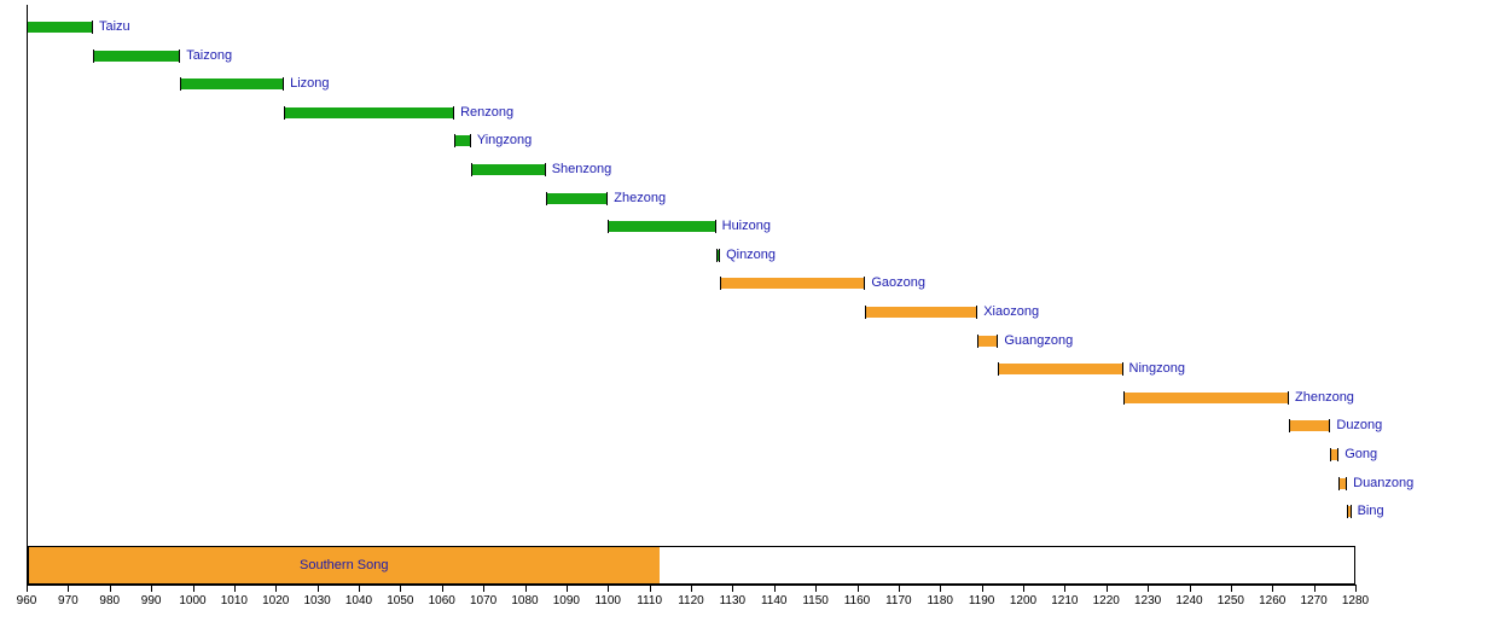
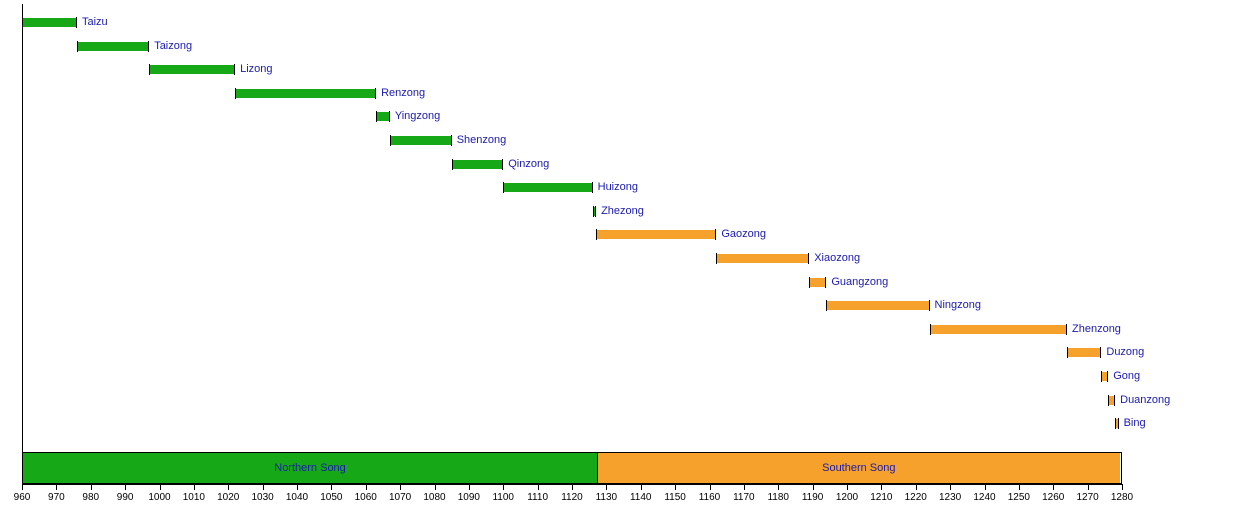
  Taizu
  Taizong
  Lizong
  Renzong
  Yingzong
  Shenzong
- Zhezong
+ Qinzong
  Huizong
- Qinzong
+ Zhezong
  Gaozong
  Xiaozong
  Guangzong
  Ningzong
  Zhenzong
  Duzong
  Gong
  Duanzong
  Bing
+ Northern Song
  Southern Song
  960
  970
  980
  990
  1000
  1010
  1020
  1030
  1040
  1050
  1060
  1070
  1080
  1090
  1100
  1110
  1120
  1130
  1140
  1150
  1160
  1170
  1180
  1190
  1200
  1210
  1220
  1230
  1240
  1250
  1260
  1270
  1280
